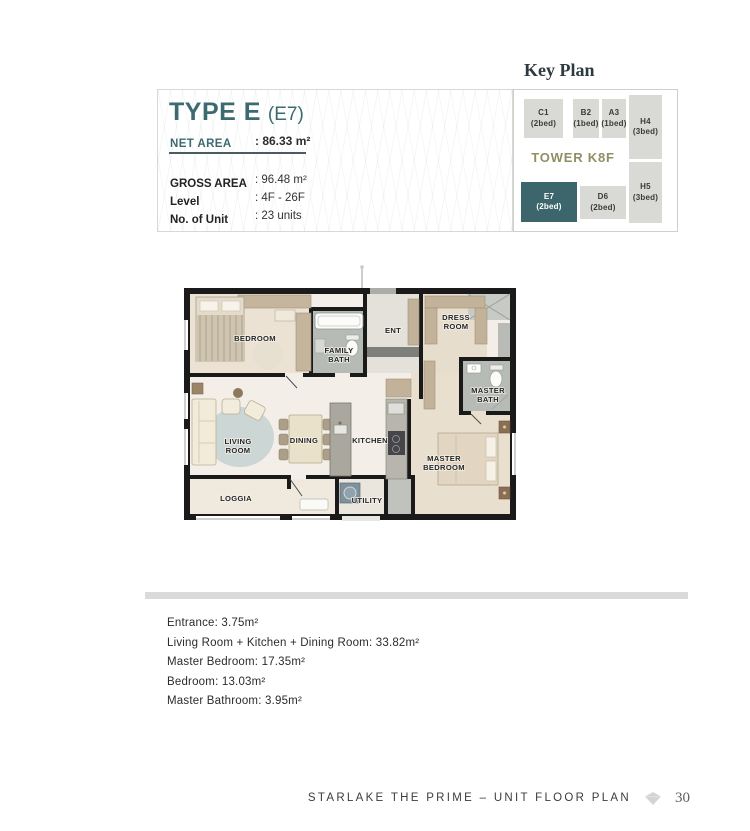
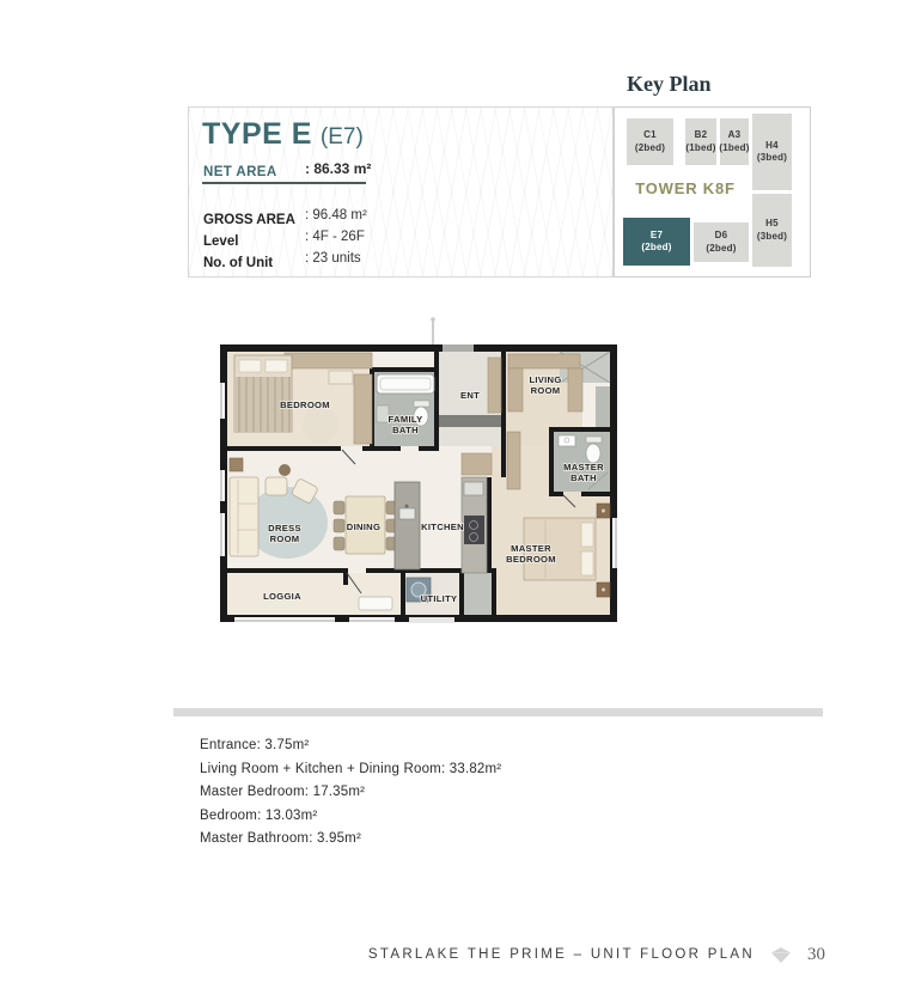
  TYPE E (E7)
  NET AREA
  : 86.33 m²
  GROSS AREA
  : 96.48 m²
  Level
  : 4F - 26F
  No. of Unit
  : 23 units
  Key Plan
  C1
  (2bed)
  B2
  (1bed)
  A3
  (1bed)
  H4
  (3bed)
  TOWER K8F
  E7
  (2bed)
  D6
  (2bed)
  H5
  (3bed)
  BEDROOM
  FAMILY
  BATH
  ENT
- DRESS
+ LIVING
  ROOM
  MASTER
  BATH
- LIVING
+ DRESS
  ROOM
  DINING
  KITCHEN
  MASTER
  BEDROOM
  LOGGIA
  UTILITY
  Entrance: 3.75m²
  Living Room + Kitchen + Dining Room: 33.82m²
  Master Bedroom: 17.35m²
  Bedroom: 13.03m²
  Master Bathroom: 3.95m²
  STARLAKE THE PRIME – UNIT FLOOR PLAN
  30
